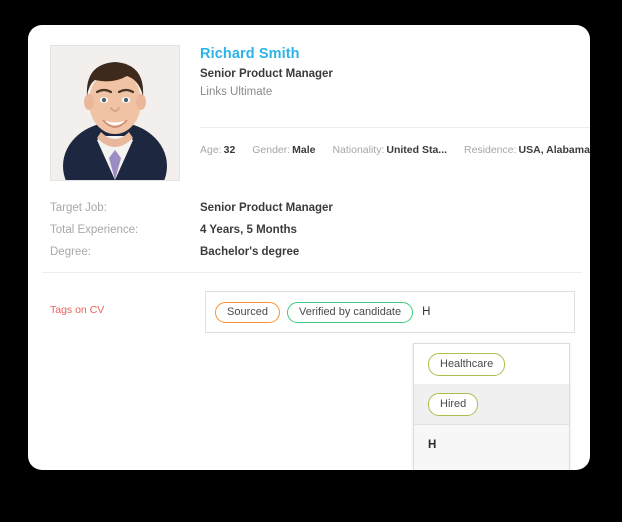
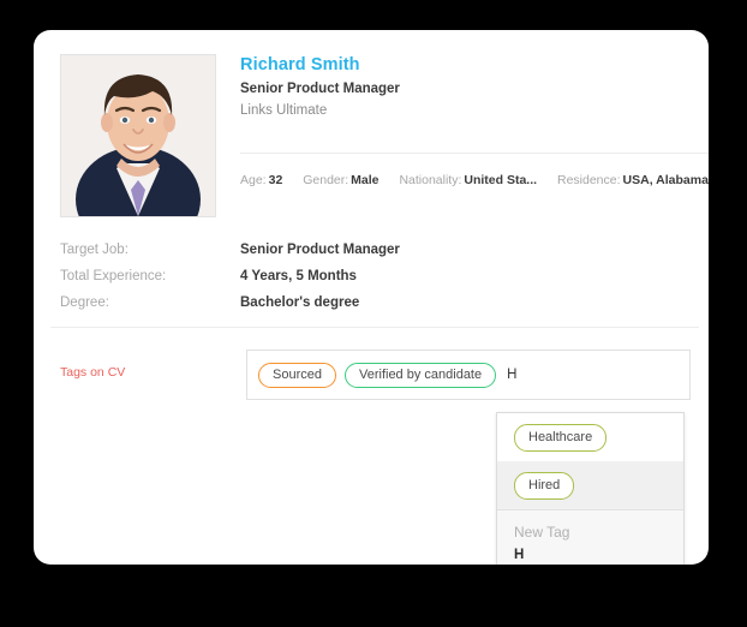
  Richard Smith
  Senior Product Manager
  Links Ultimate
  Age: 32 Gender: Male Nationality: United Sta... Residence: USA, Alabama
  Target Job:
  Senior Product Manager
  Total Experience:
  4 Years, 5 Months
  Degree:
  Bachelor's degree
  Tags on CV
  Sourced
  Verified by candidate
  H
  Healthcare
  Hired
+ New Tag
  H
